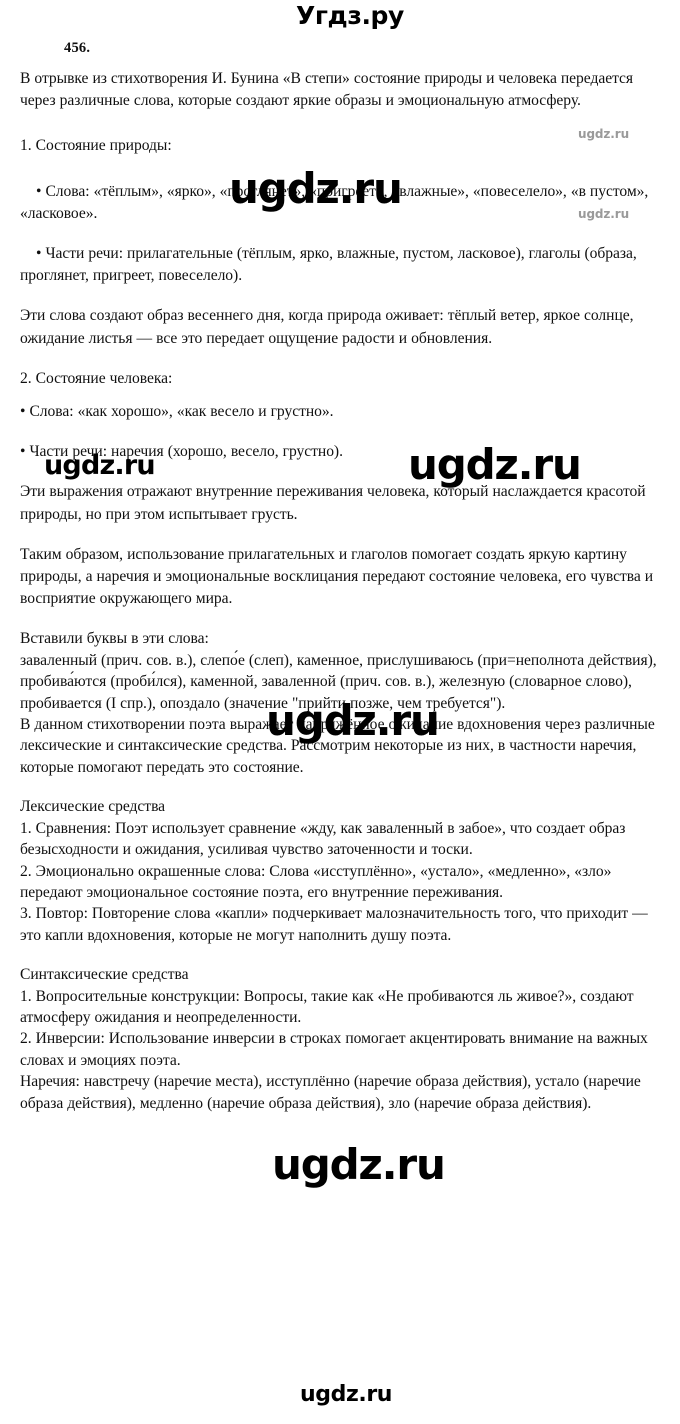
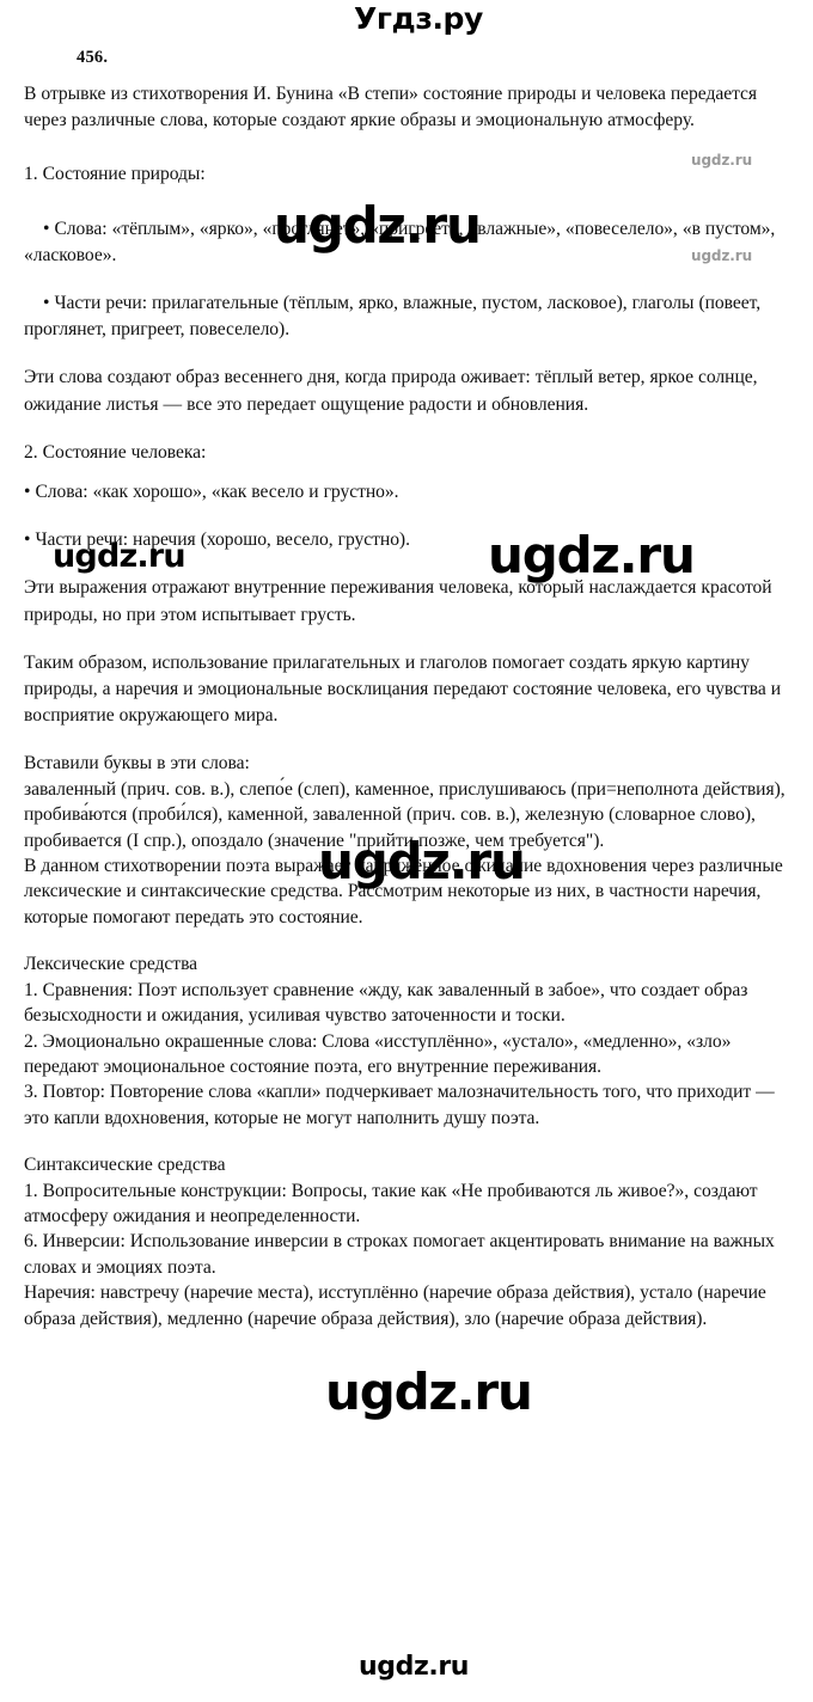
  Угдз.ру
  456.
  В отрывке из стихотворения И. Бунина «В степи» состояние природы и человека передается через различные слова, которые создают яркие образы и эмоциональную атмосферу.
  1. Состояние природы:
  • Слова: «тёплым», «ярко», «проглянет», «пригреет», «влажные», «повеселело», «в пустом», «ласковое».
- • Части речи: прилагательные (тёплым, ярко, влажные, пустом, ласковое), глаголы (образа, проглянет, пригреет, повеселело).
+ • Части речи: прилагательные (тёплым, ярко, влажные, пустом, ласковое), глаголы (повеет, проглянет, пригреет, повеселело).
  Эти слова создают образ весеннего дня, когда природа оживает: тёплый ветер, яркое солнце, ожидание листья — все это передает ощущение радости и обновления.
  2. Состояние человека:
  • Слова: «как хорошо», «как весело и грустно».
  • Части речи: наречия (хорошо, весело, грустно).
  Эти выражения отражают внутренние переживания человека, который наслаждается красотой природы, но при этом испытывает грусть.
  Таким образом, использование прилагательных и глаголов помогает создать яркую картину природы, а наречия и эмоциональные восклицания передают состояние человека, его чувства и восприятие окружающего мира.
  Вставили буквы в эти слова:
  заваленный (прич. сов. в.), слепо́е (слеп), каменное, прислушиваюсь (при=неполнота действия), пробива́ются (проби́лся), каменной, заваленной (прич. сов. в.), железную (словарное слово), пробивается (I спр.), опоздало (значение "прийти позже, чем требуется").
  В данном стихотворении поэта выражает напряжённое ожидание вдохновения через различные лексические и синтаксические средства. Рассмотрим некоторые из них, в частности наречия, которые помогают передать это состояние.
  Лексические средства
  1. Сравнения: Поэт использует сравнение «жду, как заваленный в забое», что создает образ безысходности и ожидания, усиливая чувство заточенности и тоски.
  2. Эмоционально окрашенные слова: Слова «исступлённо», «устало», «медленно», «зло» передают эмоциональное состояние поэта, его внутренние переживания.
  3. Повтор: Повторение слова «капли» подчеркивает малозначительность того, что приходит — это капли вдохновения, которые не могут наполнить душу поэта.
  Синтаксические средства
  1. Вопросительные конструкции: Вопросы, такие как «Не пробиваются ль живое?», создают атмосферу ожидания и неопределенности.
- 2. Инверсии: Использование инверсии в строках помогает акцентировать внимание на важных словах и эмоциях поэта.
+ 6. Инверсии: Использование инверсии в строках помогает акцентировать внимание на важных словах и эмоциях поэта.
  Наречия: навстречу (наречие места), исступлённо (наречие образа действия), устало (наречие образа действия), медленно (наречие образа действия), зло (наречие образа действия).
  ugdz.ru
  ugdz.ru
  ugdz.ru
  ugdz.ru
  ugdz.ru
  ugdz.ru
  ugdz.ru
  ugdz.ru
